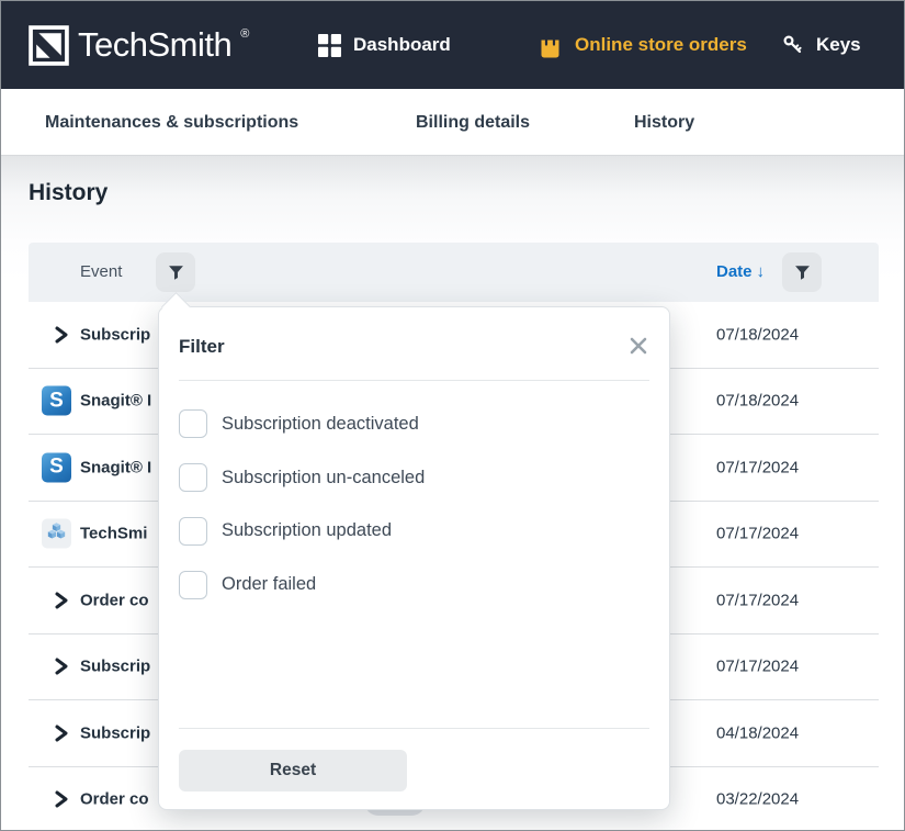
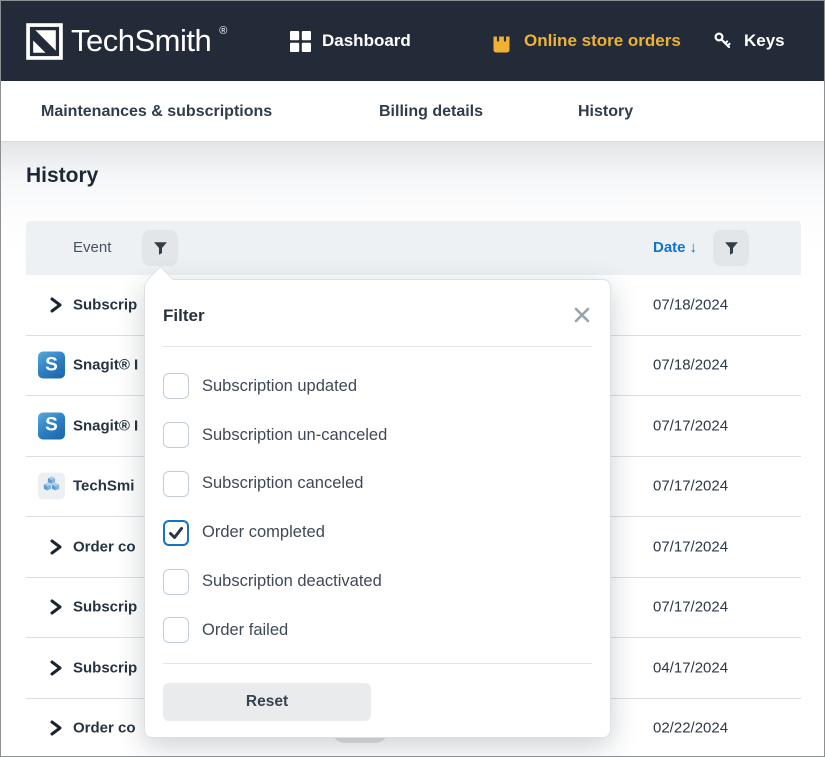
  TechSmith
  ®
  Dashboard
  Online store orders
  Keys
  Maintenances & subscriptions
  Billing details
  History
  History
  Event
  Date ↓
  Subscrip
  07/18/2024
  S
  Snagit® I
  07/18/2024
  S
  Snagit® I
  07/17/2024
  TechSmi
  07/17/2024
  Order co
  07/17/2024
  Subscrip
  07/17/2024
  Subscrip
- 04/18/2024
+ 04/17/2024
  Order co
- 03/22/2024
+ 02/22/2024
  Filter
- Subscription deactivated
+ Subscription updated
  Subscription un-canceled
+ Subscription canceled
+ Order completed
- Subscription updated
+ Subscription deactivated
  Order failed
  Reset
